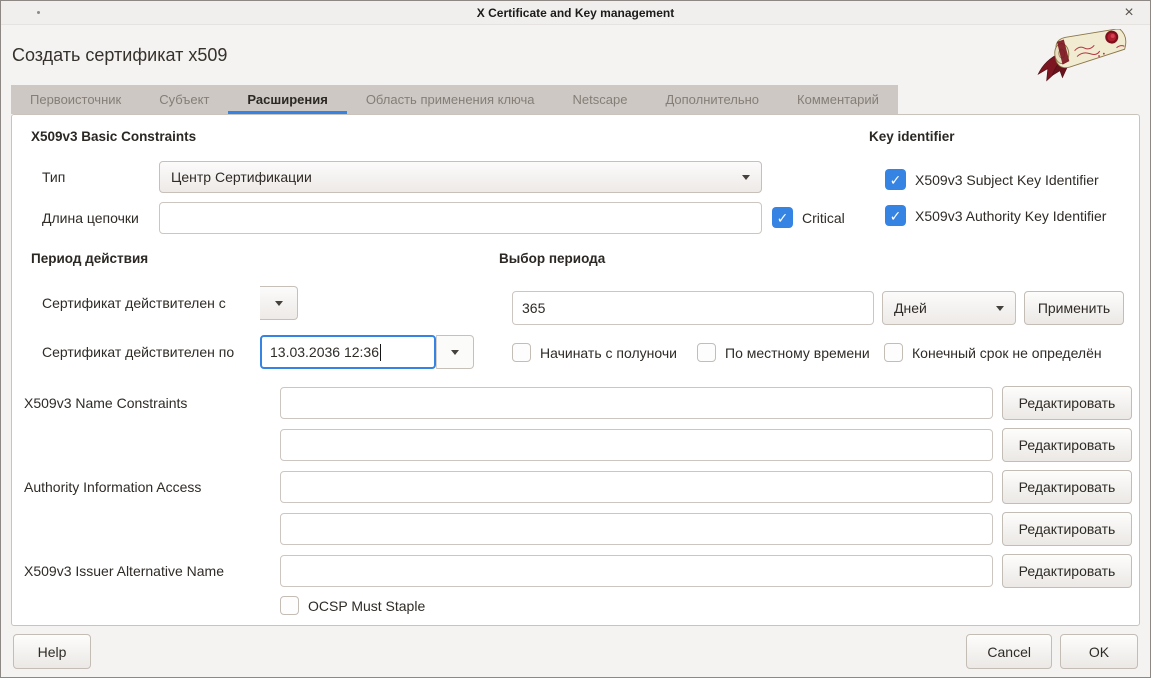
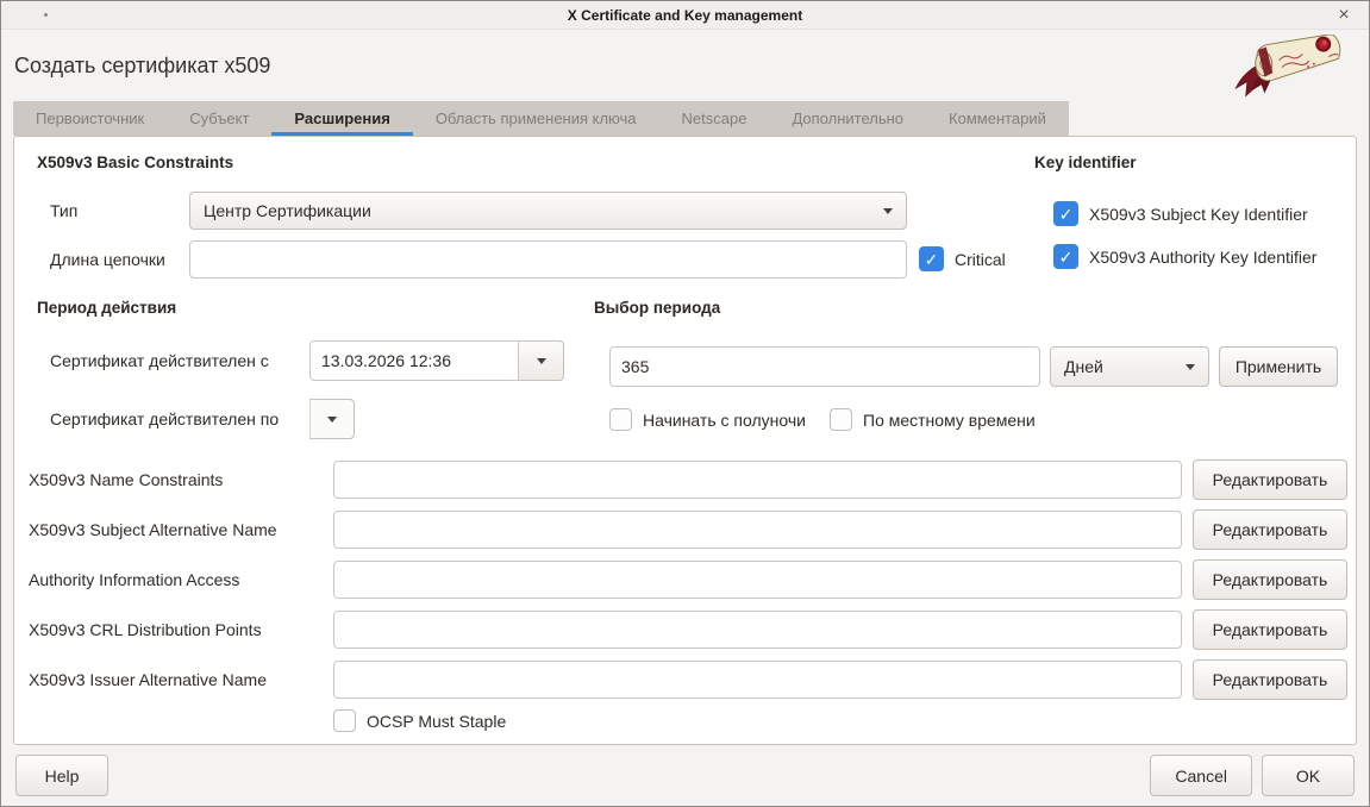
  X Certificate and Key management
  ×
  Создать сертификат x509
  Первоисточник
  Субъект
  Расширения
  Область применения ключа
  Netscape
  Дополнительно
  Комментарий
  X509v3 Basic Constraints
  Key identifier
  Тип
  Центр Сертификации
  X509v3 Subject Key Identifier
  Длина цепочки
  Critical
  X509v3 Authority Key Identifier
  Период действия
  Выбор периода
  Сертификат действителен с
+ 13.03.2026 12:36
  365
  Дней
  Применить
  Сертификат действителен по
- 13.03.2036 12:36
  Начинать с полуночи
  По местному времени
- Конечный срок не определён
  X509v3 Name Constraints
  Редактировать
+ X509v3 Subject Alternative Name
  Редактировать
  Authority Information Access
  Редактировать
+ X509v3 CRL Distribution Points
  Редактировать
  X509v3 Issuer Alternative Name
  Редактировать
  OCSP Must Staple
  Help
  Cancel
  OK
